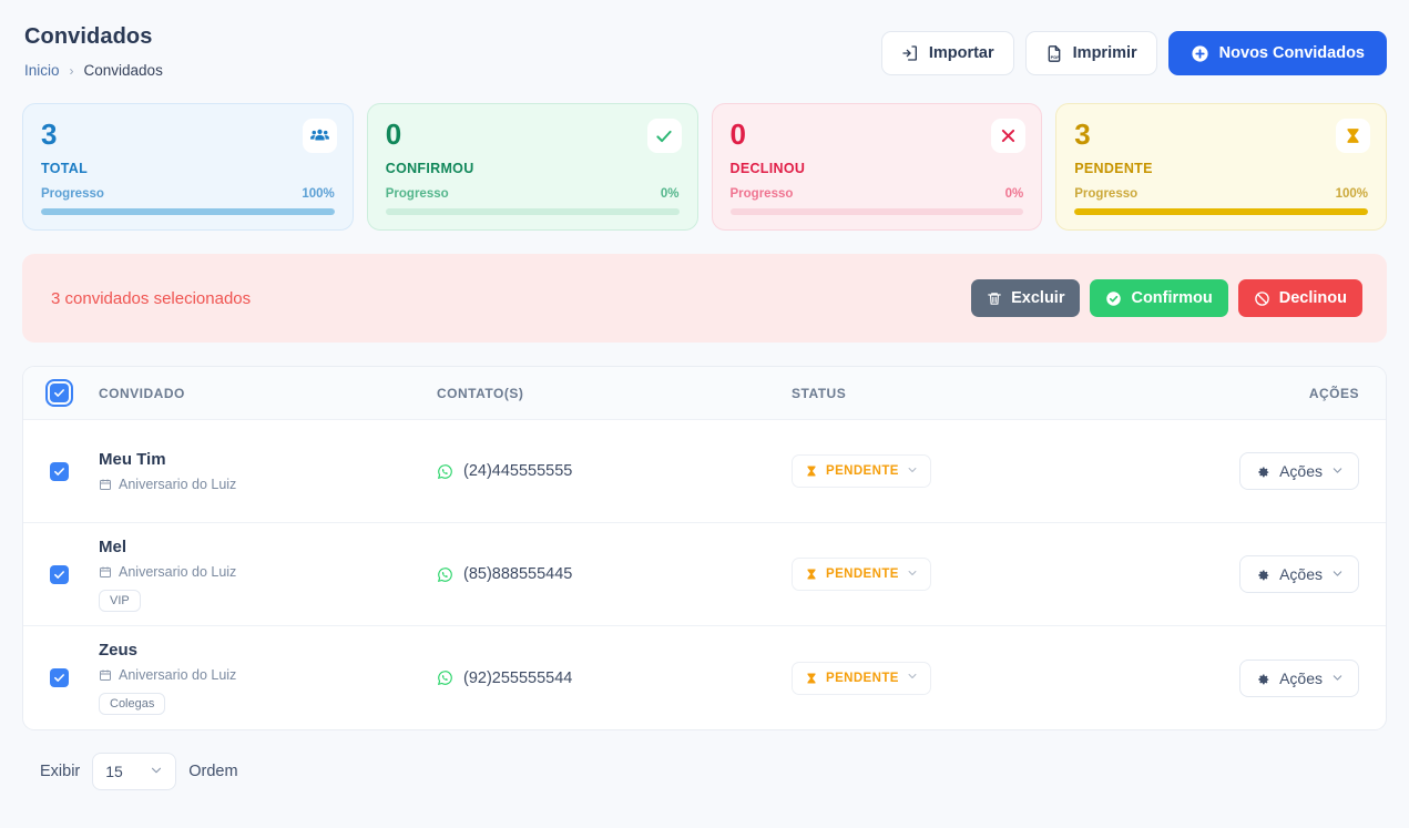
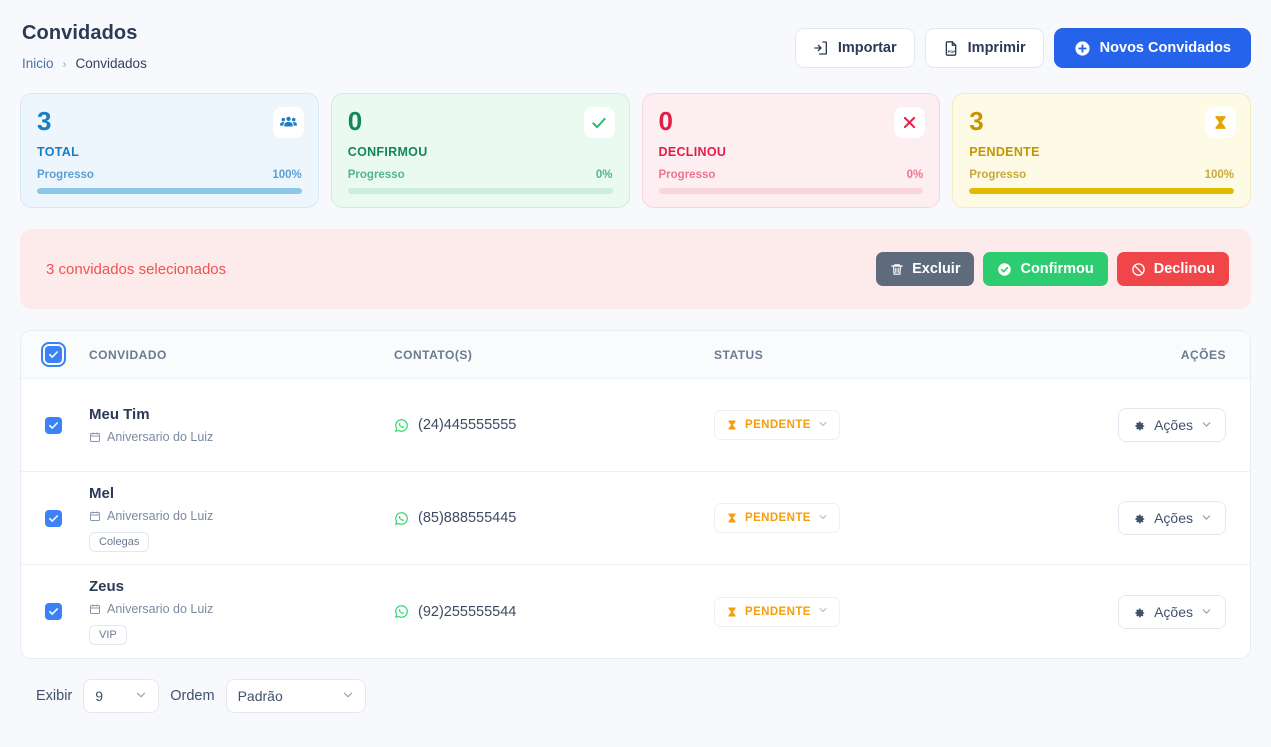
  Convidados
  Inicio
  ›
  Convidados
  Importar
  Imprimir
  Novos Convidados
  3
  TOTAL
  Progresso
  100%
  0
  CONFIRMOU
  Progresso
  0%
  0
  DECLINOU
  Progresso
  0%
  3
  PENDENTE
  Progresso
  100%
  3 convidados selecionados
  Excluir
  Confirmou
  Declinou
  CONVIDADO
  CONTATO(S)
  STATUS
  AÇÕES
  Meu Tim
  Aniversario do Luiz
  (24)445555555
  PENDENTE
  Ações
  Mel
  Aniversario do Luiz
- VIP
+ Colegas
  (85)888555445
  PENDENTE
  Ações
  Zeus
  Aniversario do Luiz
- Colegas
+ VIP
  (92)255555544
  PENDENTE
  Ações
  Exibir
- 15
+ 9
  Ordem
+ Padrão
